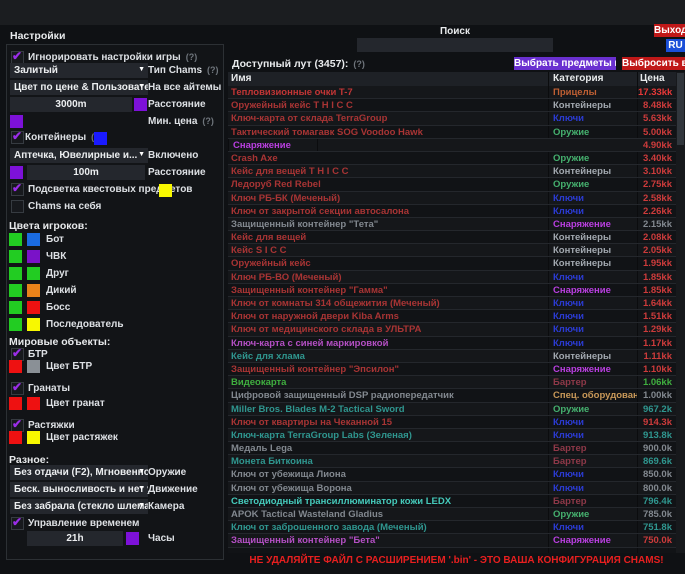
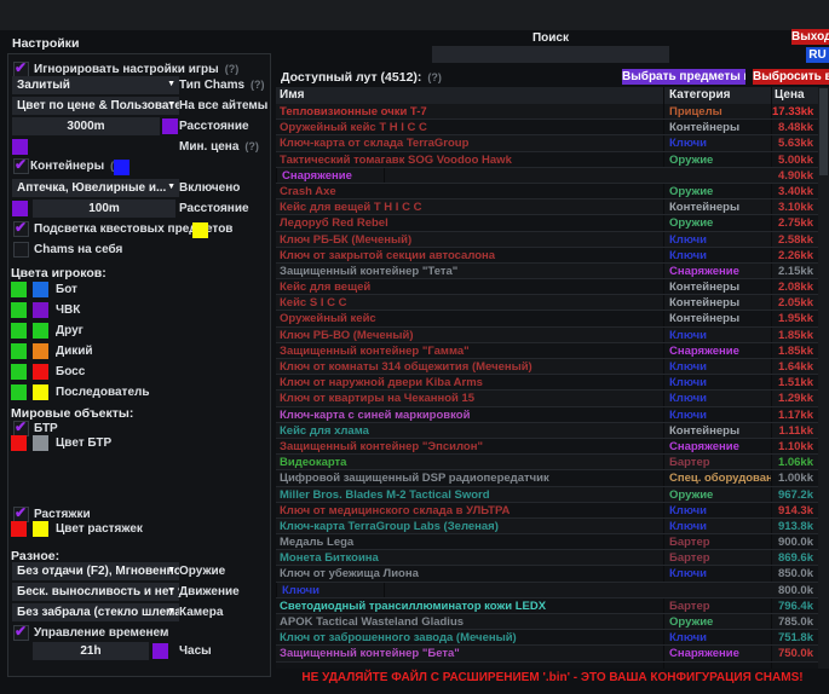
  Настройки
  Игнорировать настройки игры (?)
  Залитый
  Тип Chams (?)
  Цвет по цене & Пользовате
  На все айтемы
  3000m
  Расстояние
  Мин. цена (?)
  Контейнеры (
  Аптечка, Ювелирные и...
  Включено
  100m
  Расстояние
  Подсветка квестовых преетов
  Chams на себя
  Цвета игроков:
  Бот
  ЧВК
  Друг
  Дикий
  Босс
  Последователь
  Мировые объекты:
  БТР
  Цвет БТР
- Гранаты
- Цвет гранат
  Растяжки
  Цвет растяжек
  Разное:
  Без отдачи (F2), Мгновенно
  Оружие
  Беск. выносливость и нет
  Движение
  Без забрала (стекло шлема
  Камера
  Управление временем
  21h
  Часы
  Поиск
  Выход
  RU
- Доступный лут (3457): (?)
+ Доступный лут (4512): (?)
  Выбрать предметы
  Выбросить
  Имя
  Категория
  Цена
  Тепловизионные очки T-7
  Прицелы
  17.33kk
  Оружейный кейс T H I C C
  Контейнеры
  8.48kk
  Ключ-карта от склада TerraGroup
  Ключи
  5.63kk
  Тактический томагавк SOG Voodoo Hawk
  Оружие
  5.00kk
  Снаряжение
  4.90kk
  Crash Axe
  Оружие
  3.40kk
  Кейс для вещей T H I C C
  Контейнеры
  3.10kk
  Ледоруб Red Rebel
  Оружие
  2.75kk
  Ключ РБ-БК (Меченый)
  Ключи
  2.58kk
  Ключ от закрытой секции автосалона
  Ключи
  2.26kk
  Защищенный контейнер "Тета"
  Снаряжение
  2.15kk
  Кейс для вещей
  Контейнеры
  2.08kk
  Кейс S I C C
  Контейнеры
  2.05kk
  Оружейный кейс
  Контейнеры
  1.95kk
  Ключ РБ-ВО (Меченый)
  Ключи
  1.85kk
  Защищенный контейнер "Гамма"
  Снаряжение
  1.85kk
  Ключ от комнаты 314 общежития (Меченый)
  Ключи
  1.64kk
  Ключ от наружной двери Kiba Arms
  Ключи
  1.51kk
- Ключ от медицинского склада в УЛЬТРА
+ Ключ от квартиры на Чеканной 15
  Ключи
  1.29kk
  Ключ-карта с синей маркировкой
  Ключи
  1.17kk
  Кейс для хлама
  Контейнеры
  1.11kk
  Защищенный контейнер "Эпсилон"
  Снаряжение
  1.10kk
  Видеокарта
  Бартер
  1.06kk
  Цифровой защищенный DSP радиопередатчик
  Спец. оборудован
  1.00kk
  Miller Bros. Blades M-2 Tactical Sword
  Оружие
  967.2k
- Ключ от квартиры на Чеканной 15
+ Ключ от медицинского склада в УЛЬТРА
  Ключи
  914.3k
  Ключ-карта TerraGroup Labs (Зеленая)
  Ключи
  913.8k
  Медаль Lega
  Бартер
  900.0k
  Монета Биткоина
  Бартер
  869.6k
  Ключ от убежища Лиона
  Ключи
  850.0k
- Ключ от убежища Ворона
  Ключи
  800.0k
  Светодиодный трансиллюминатор кожи LEDX
  Бартер
  796.4k
  APOK Tactical Wasteland Gladius
  Оружие
  785.0k
  Ключ от заброшенного завода (Меченый)
  Ключи
  751.8k
  Защищенный контейнер "Бета"
  Снаряжение
  750.0k
  НЕ УДАЛЯЙТЕ ФАЙЛ С РАСШИРЕНИЕМ '.bin' - ЭТО ВАША КОНФИГУРАЦИЯ CHAMS!
